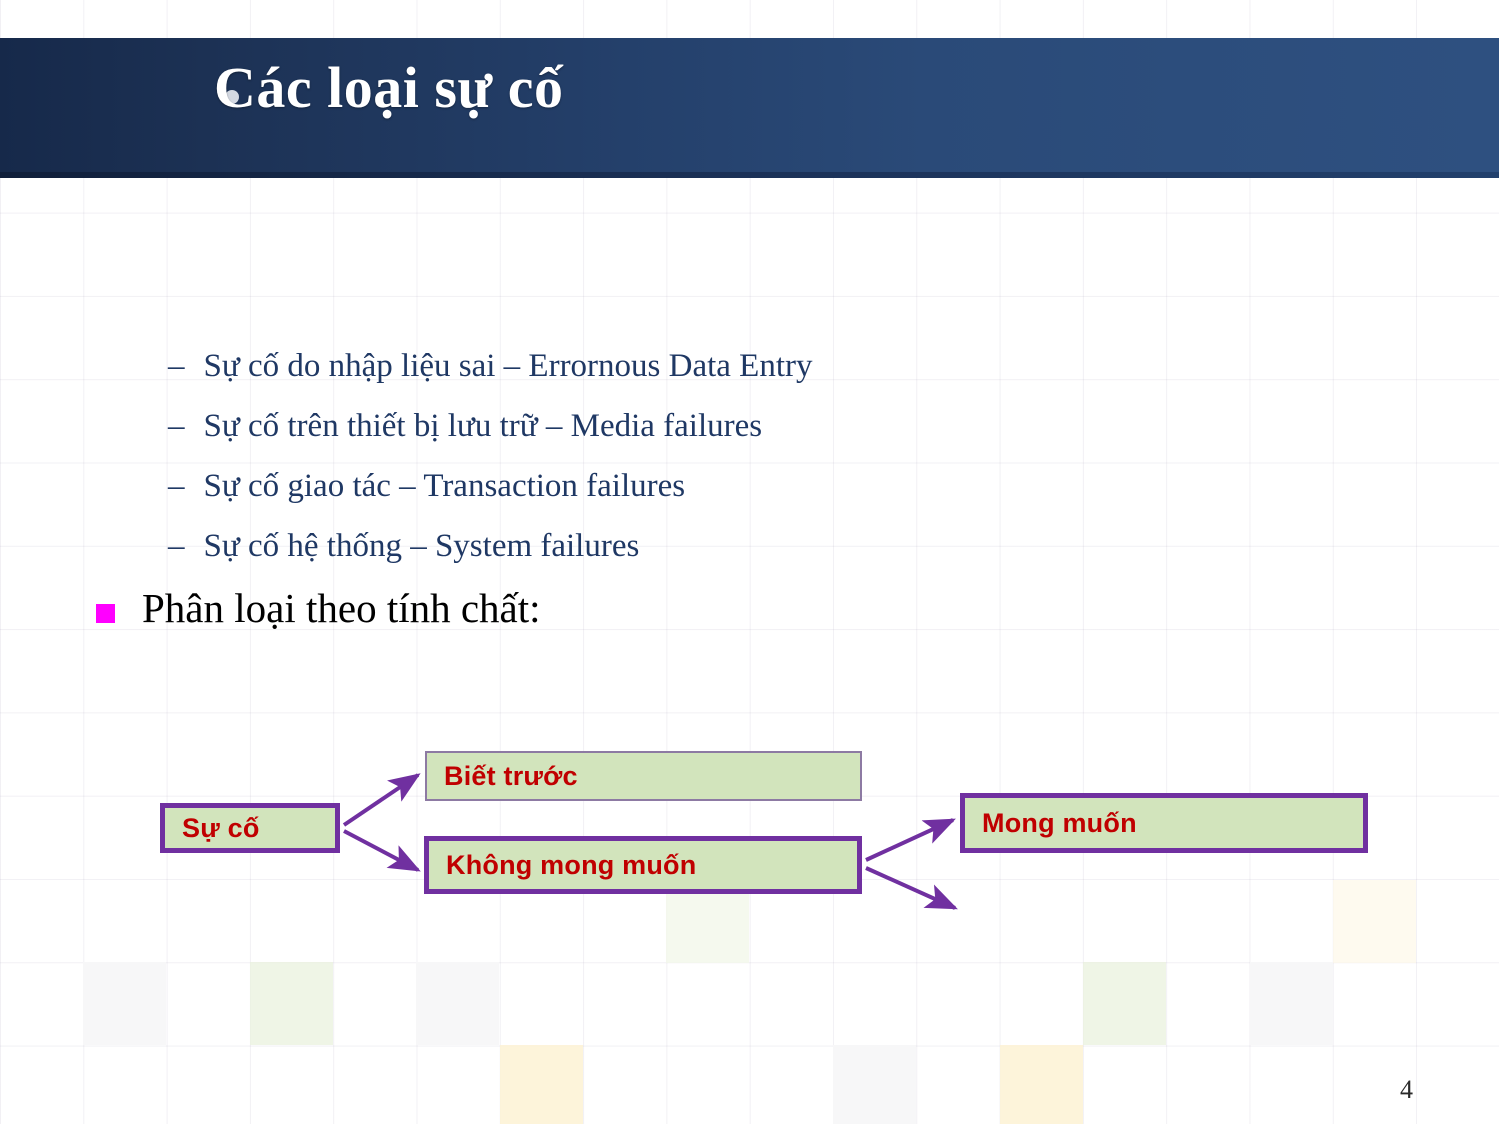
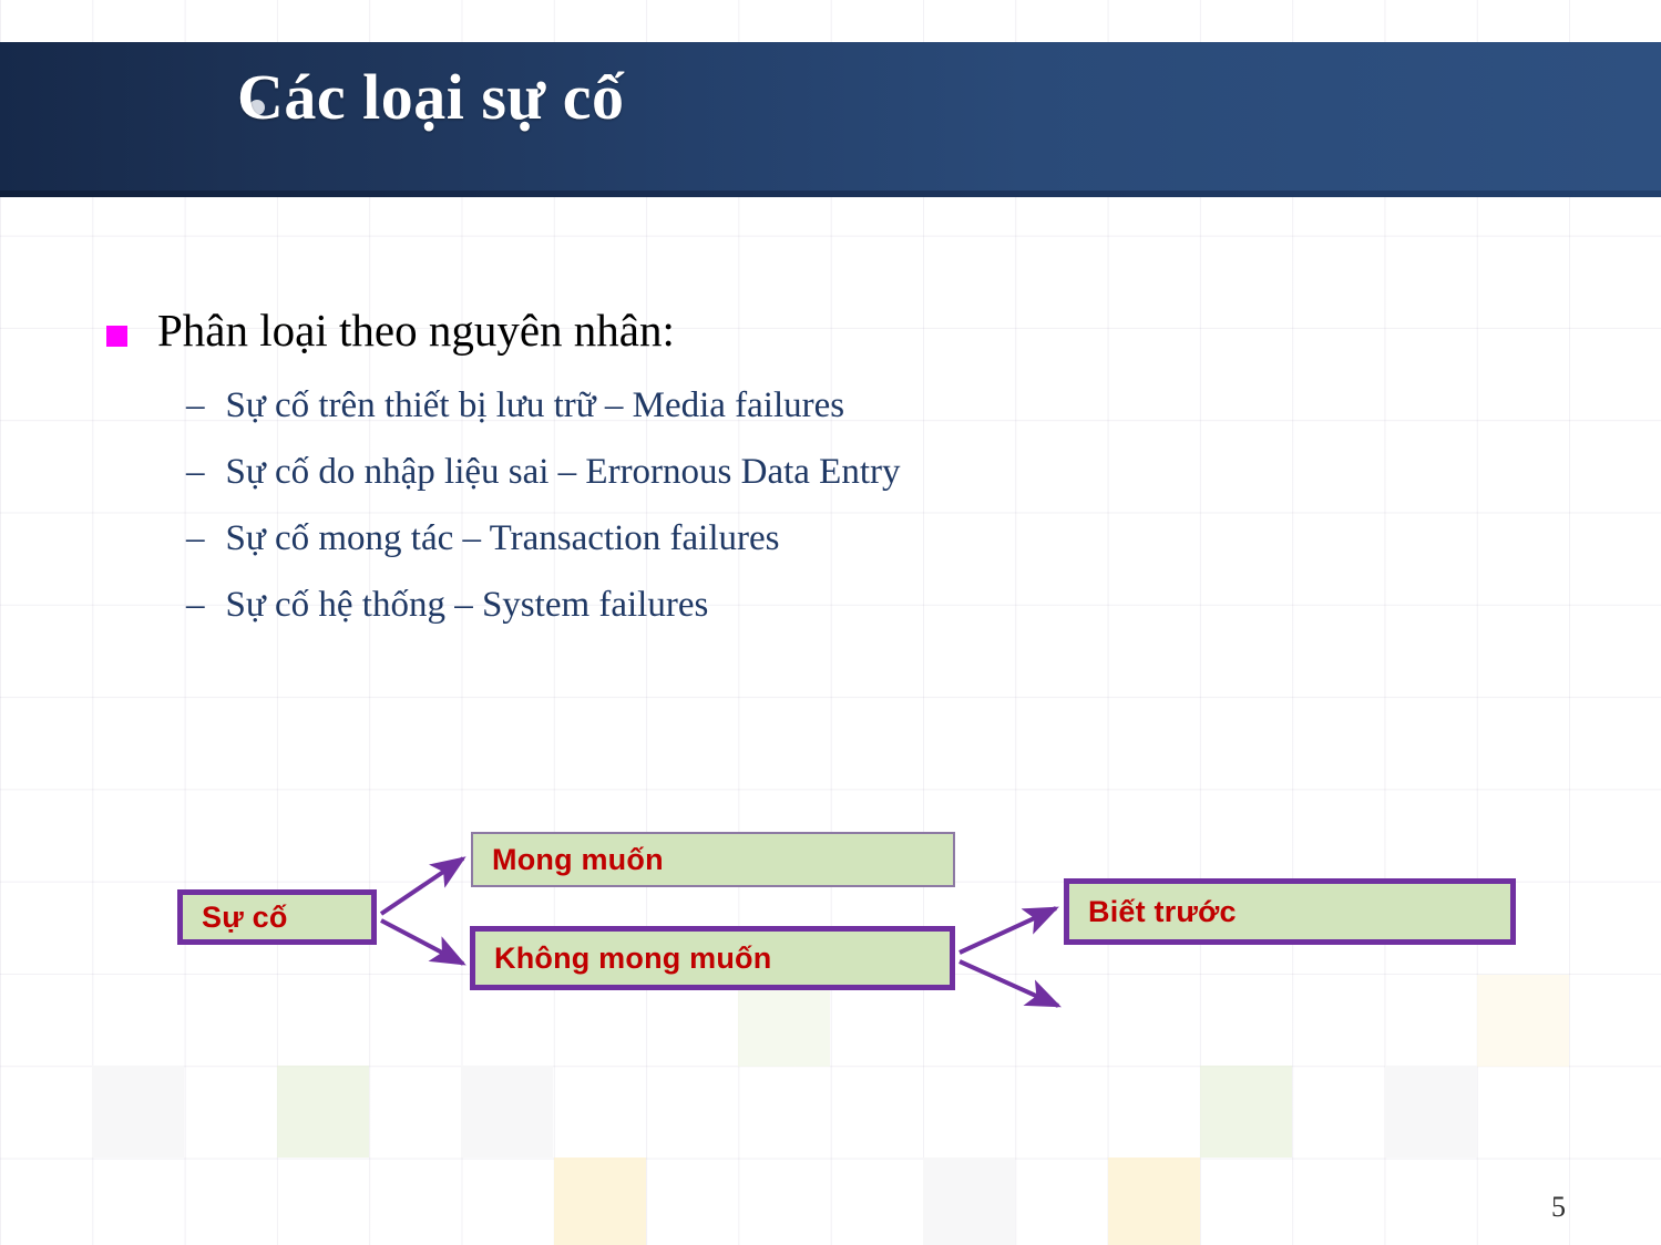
  Các loại sự cố
+ Phân loại theo nguyên nhân:
  –
- Sự cố do nhập liệu sai – Errornous Data Entry
+ Sự cố trên thiết bị lưu trữ – Media failures
  –
- Sự cố trên thiết bị lưu trữ – Media failures
+ Sự cố do nhập liệu sai – Errornous Data Entry
  –
- Sự cố giao tác – Transaction failures
+ Sự cố mong tác – Transaction failures
  –
  Sự cố hệ thống – System failures
- Phân loại theo tính chất:
  Sự cố
- Biết trước
+ Mong muốn
  Không mong muốn
- Mong muốn
+ Biết trước
- 4
+ 5
